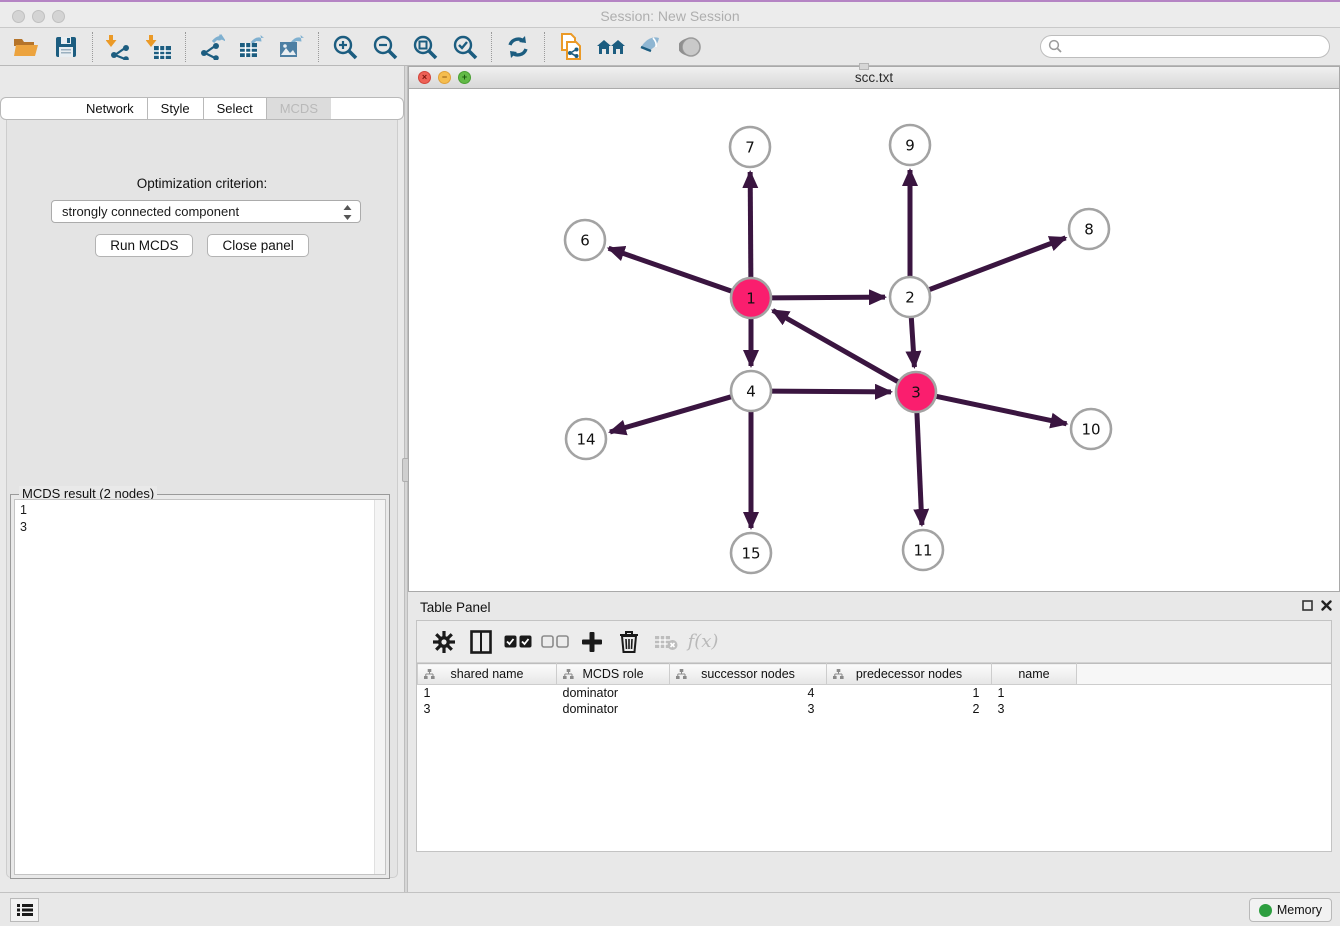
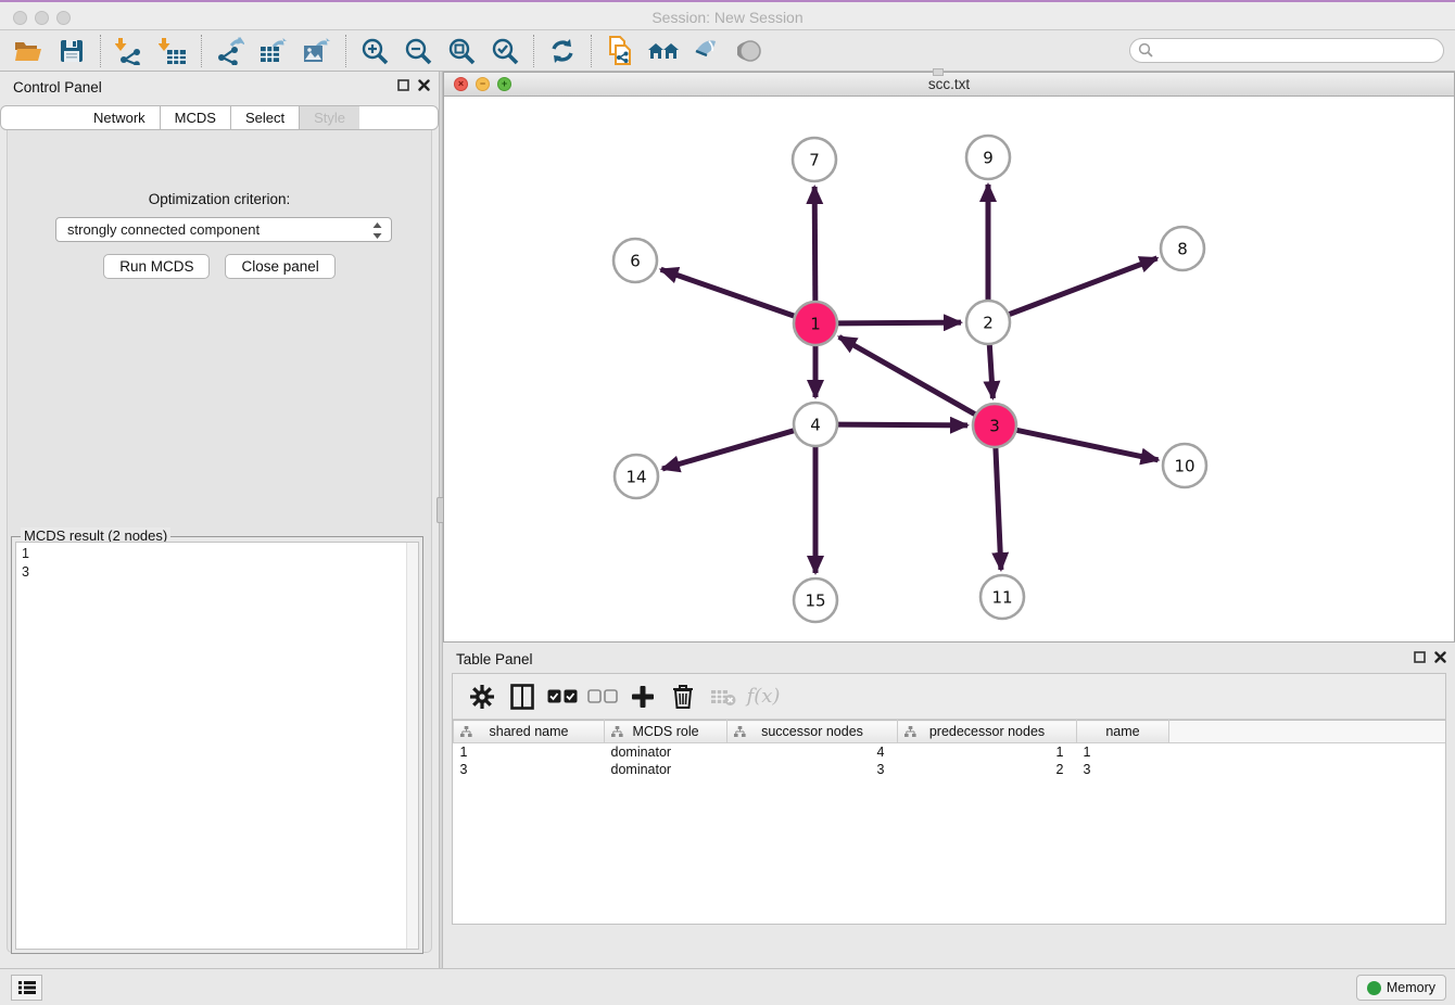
  Session: New Session
+ Control Panel
  Network
- Style
+ MCDS
  Select
- MCDS
+ Style
  Optimization criterion:
  strongly connected component
  Run MCDS
  Close panel
  MCDS result (2 nodes)
  1
  3
  ×
  −
  +
  scc.txt
  1
  2
  3
  4
  6
  7
  8
  9
  10
  11
  14
  15
  Table Panel
  f(x)
  shared name	MCDS role	successor nodes	predecessor nodes	name
  1	dominator	4	1	1
  3	dominator	3	2	3
  Memory
